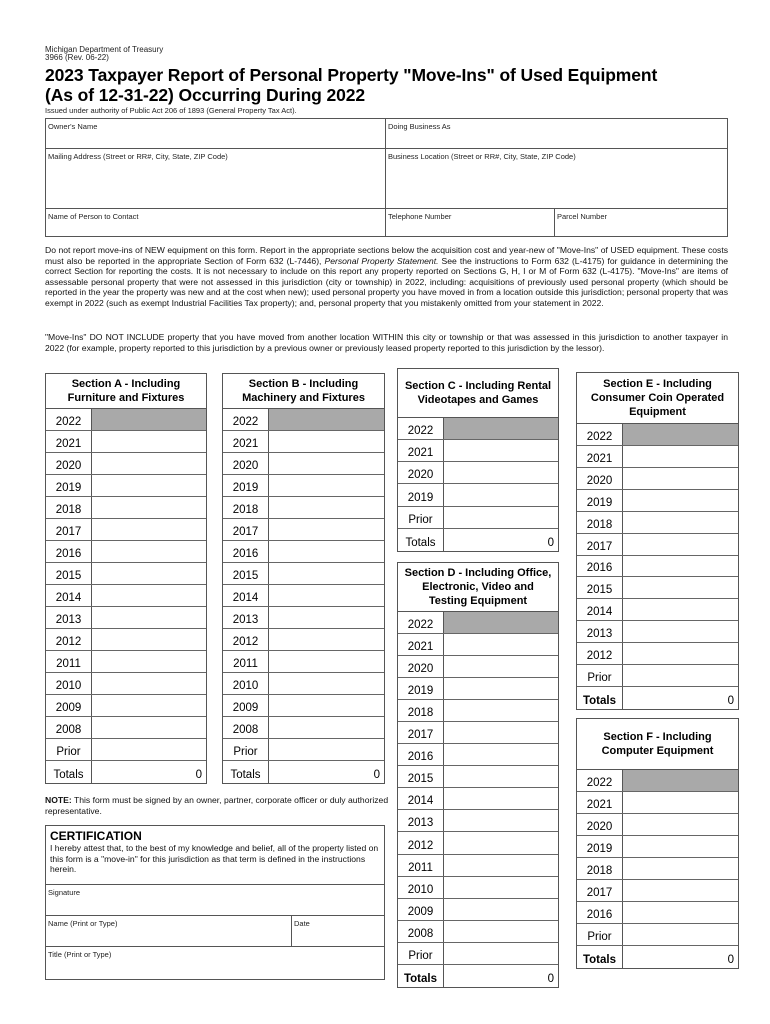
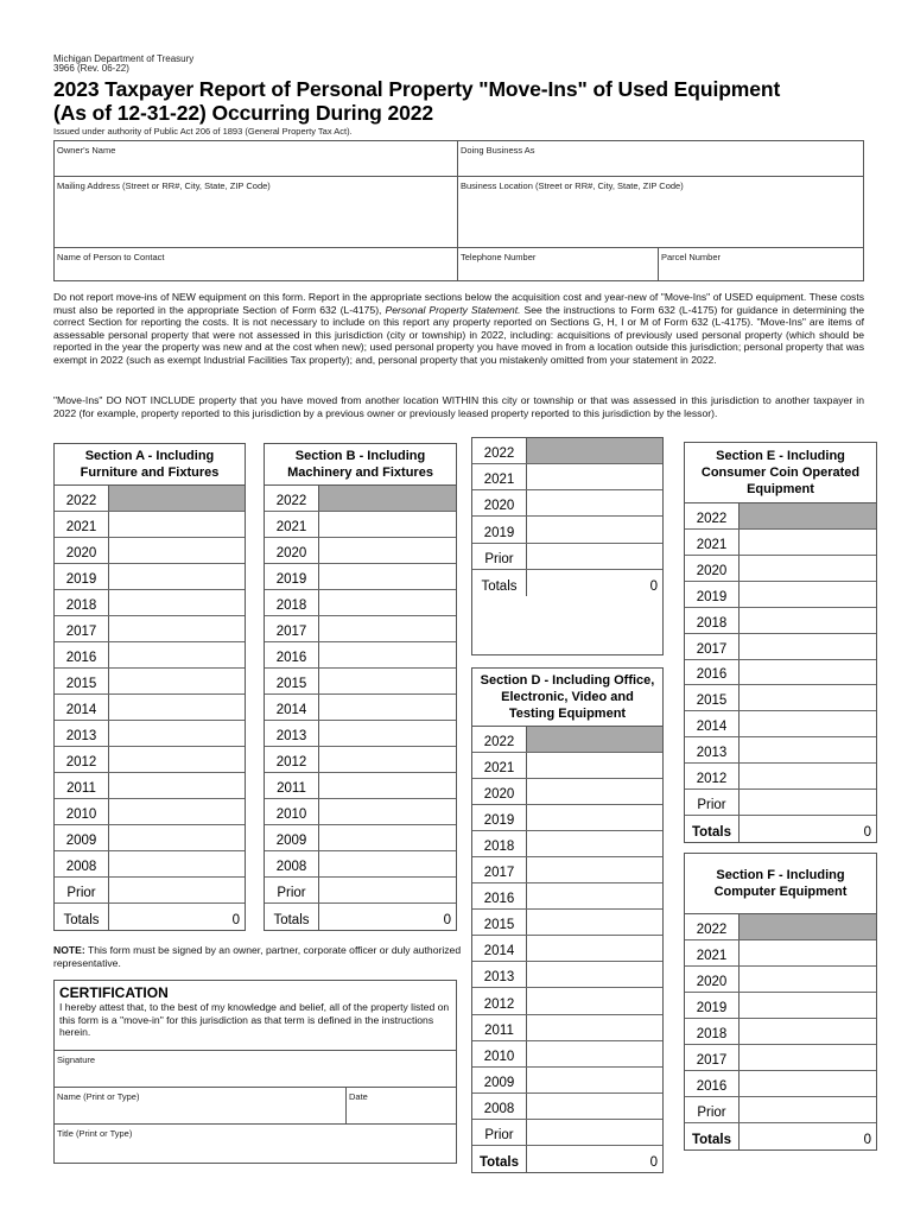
  Michigan Department of Treasury
  3966 (Rev. 06-22)
  2023 Taxpayer Report of Personal Property "Move-Ins" of Used Equipment
  (As of 12-31-22) Occurring During 2022
  Issued under authority of Public Act 206 of 1893 (General Property Tax Act).
  Owner's Name
  Doing Business As
  Mailing Address (Street or RR#, City, State, ZIP Code)
  Business Location (Street or RR#, City, State, ZIP Code)
  Name of Person to Contact
  Telephone Number
  Parcel Number
- Do not report move-ins of NEW equipment on this form. Report in the appropriate sections below the acquisition cost and year-new of "Move-Ins" of USED equipment. These costs must also be reported in the appropriate Section of Form 632 (L-7446), Personal Property Statement. See the instructions to Form 632 (L-4175) for guidance in determining the correct Section for reporting the costs. It is not necessary to include on this report any property reported on Sections G, H, I or M of Form 632 (L-4175). "Move-Ins" are items of assessable personal property that were not assessed in this jurisdiction (city or township) in 2022, including: acquisitions of previously used personal property (which should be reported in the year the property was new and at the cost when new); used personal property you have moved in from a location outside this jurisdiction; personal property that was exempt in 2022 (such as exempt Industrial Facilities Tax property); and, personal property that you mistakenly omitted from your statement in 2022.
+ Do not report move-ins of NEW equipment on this form. Report in the appropriate sections below the acquisition cost and year-new of "Move-Ins" of USED equipment. These costs must also be reported in the appropriate Section of Form 632 (L-4175), Personal Property Statement. See the instructions to Form 632 (L-4175) for guidance in determining the correct Section for reporting the costs. It is not necessary to include on this report any property reported on Sections G, H, I or M of Form 632 (L-4175). "Move-Ins" are items of assessable personal property that were not assessed in this jurisdiction (city or township) in 2022, including: acquisitions of previously used personal property (which should be reported in the year the property was new and at the cost when new); used personal property you have moved in from a location outside this jurisdiction; personal property that was exempt in 2022 (such as exempt Industrial Facilities Tax property); and, personal property that you mistakenly omitted from your statement in 2022.
  "Move-Ins" DO NOT INCLUDE property that you have moved from another location WITHIN this city or township or that was assessed in this jurisdiction to another taxpayer in 2022 (for example, property reported to this jurisdiction by a previous owner or previously leased property reported to this jurisdiction by the lessor).
  Section A - Including Furniture and Fixtures
  2022
  2021
  2020
  2019
  2018
  2017
  2016
  2015
  2014
  2013
  2012
  2011
  2010
  2009
  2008
  Prior
  Totals
  0
  Section B - Including Machinery and Fixtures
  2022
  2021
  2020
  2019
  2018
  2017
  2016
  2015
  2014
  2013
  2012
  2011
  2010
  2009
  2008
  Prior
  Totals
  0
- Section C - Including Rental Videotapes and Games
  2022
  2021
  2020
  2019
  Prior
  Totals
  0
  Section D - Including Office, Electronic, Video and Testing Equipment
  2022
  2021
  2020
  2019
  2018
  2017
  2016
  2015
  2014
  2013
  2012
  2011
  2010
  2009
  2008
  Prior
  Totals
  0
  Section E - Including Consumer Coin Operated Equipment
  2022
  2021
  2020
  2019
  2018
  2017
  2016
  2015
  2014
  2013
  2012
  Prior
  Totals
  0
  Section F - Including Computer Equipment
  2022
  2021
  2020
  2019
  2018
  2017
  2016
  Prior
  Totals
  0
  NOTE: This form must be signed by an owner, partner, corporate officer or duly authorized representative.
  CERTIFICATION
  I hereby attest that, to the best of my knowledge and belief, all of the property listed on this form is a "move-in" for this jurisdiction as that term is defined in the instructions herein.
  Signature
  Name (Print or Type)
  Date
  Title (Print or Type)
